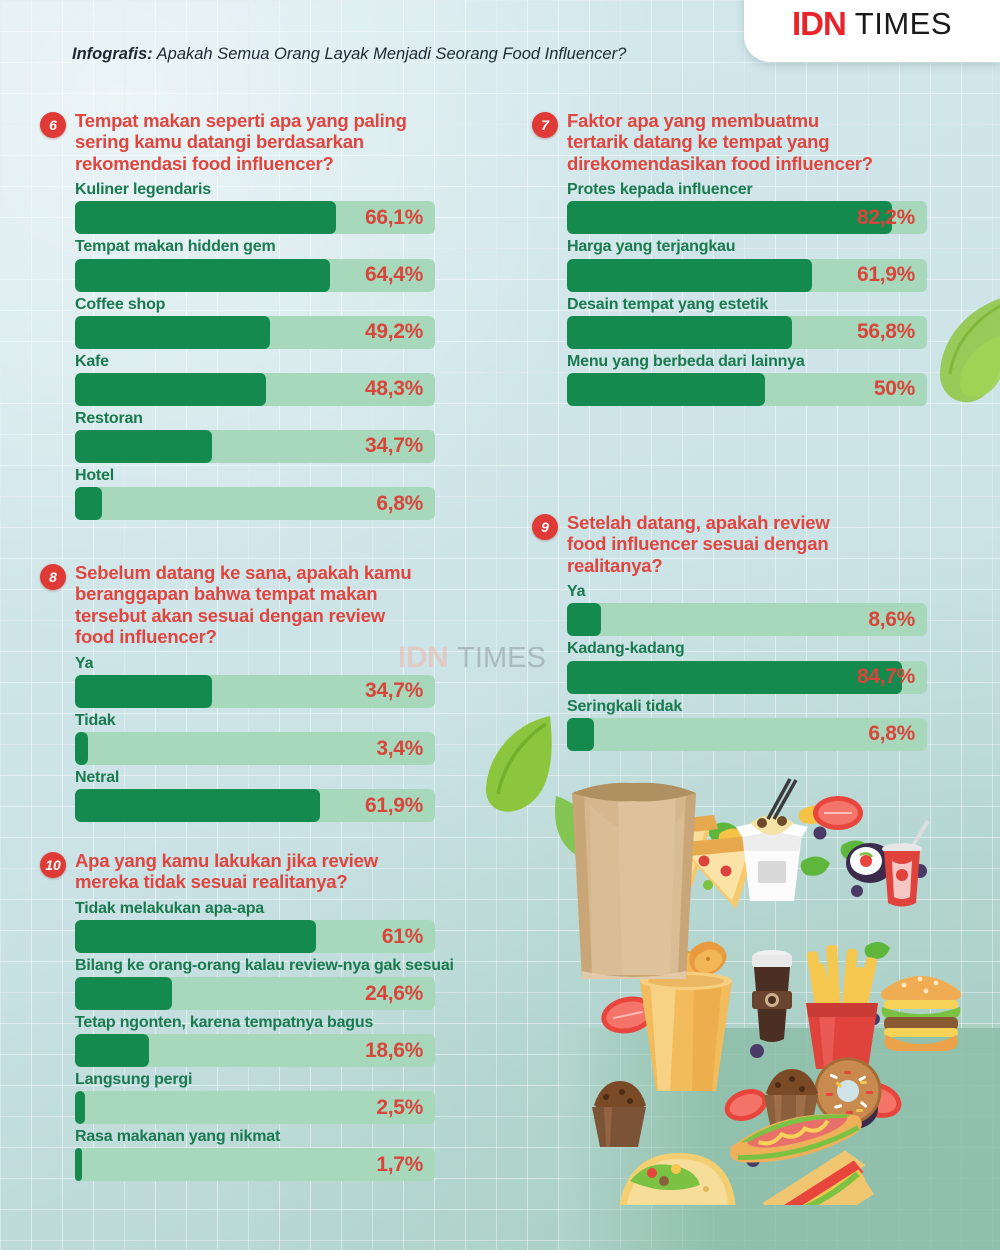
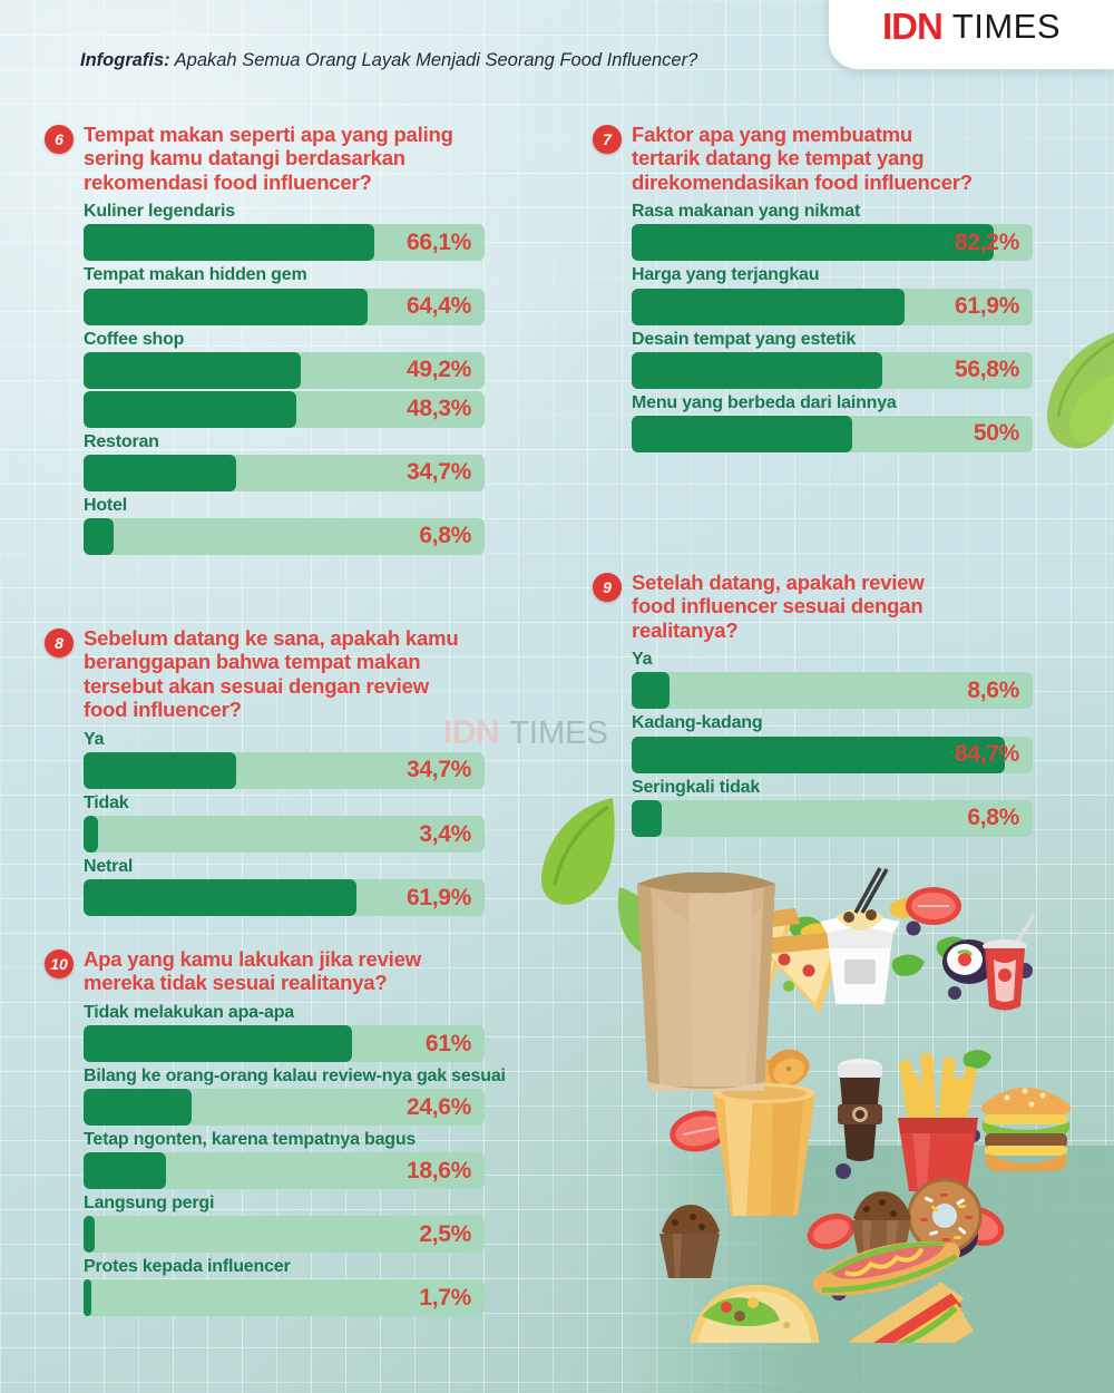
  Infografis: Apakah Semua Orang Layak Menjadi Seorang Food Influencer?
  IDN
  TIMES
  IDN
  TIMES
  6
  Tempat makan seperti apa yang paling
  sering kamu datangi berdasarkan
  rekomendasi food influencer?
  Kuliner legendaris
  66,1%
  Tempat makan hidden gem
  64,4%
  Coffee shop
  49,2%
- Kafe
  48,3%
  Restoran
  34,7%
  Hotel
  6,8%
  7
  Faktor apa yang membuatmu
  tertarik datang ke tempat yang
  direkomendasikan food influencer?
- Protes kepada influencer
+ Rasa makanan yang nikmat
  82,2%
  Harga yang terjangkau
  61,9%
  Desain tempat yang estetik
  56,8%
  Menu yang berbeda dari lainnya
  50%
  8
  Sebelum datang ke sana, apakah kamu
  beranggapan bahwa tempat makan
  tersebut akan sesuai dengan review
  food influencer?
  Ya
  34,7%
  Tidak
  3,4%
  Netral
  61,9%
  9
  Setelah datang, apakah review
  food influencer sesuai dengan
  realitanya?
  Ya
  8,6%
  Kadang-kadang
  84,7%
  Seringkali tidak
  6,8%
  10
  Apa yang kamu lakukan jika review
  mereka tidak sesuai realitanya?
  Tidak melakukan apa-apa
  61%
  Bilang ke orang-orang kalau review-nya gak sesuai
  24,6%
  Tetap ngonten, karena tempatnya bagus
  18,6%
  Langsung pergi
  2,5%
- Rasa makanan yang nikmat
+ Protes kepada influencer
  1,7%
